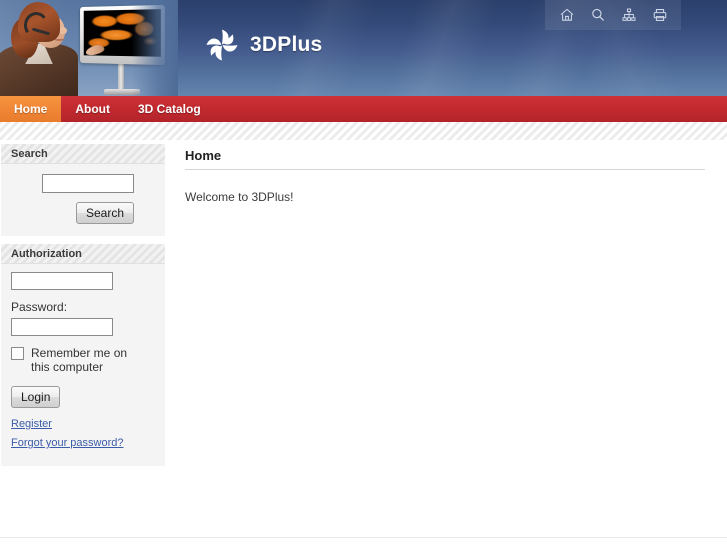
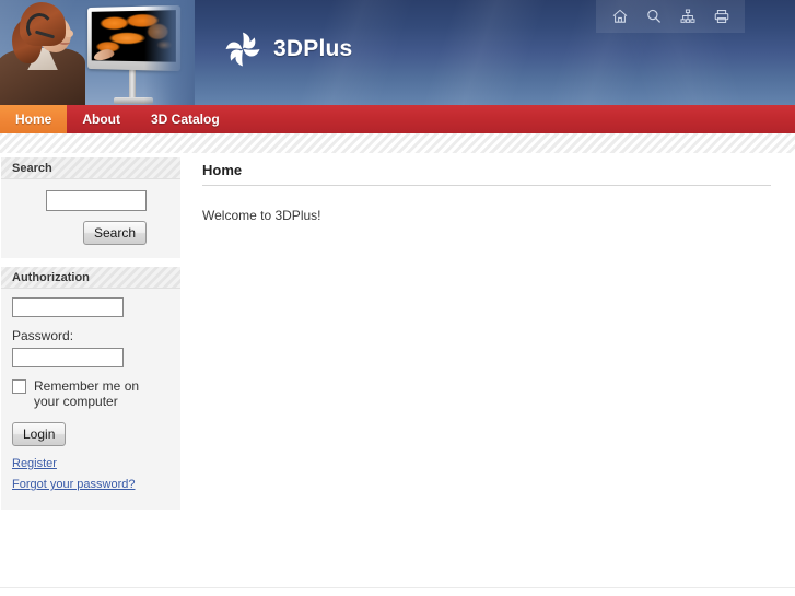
  3DPlus
  Home
  About
  3D Catalog
  Search
  Search
  Authorization
  Password:
- Remember me on this computer
+ Remember me on your computer
  Login
  Register
  Forgot your password?
  Home
  Welcome to 3DPlus!
